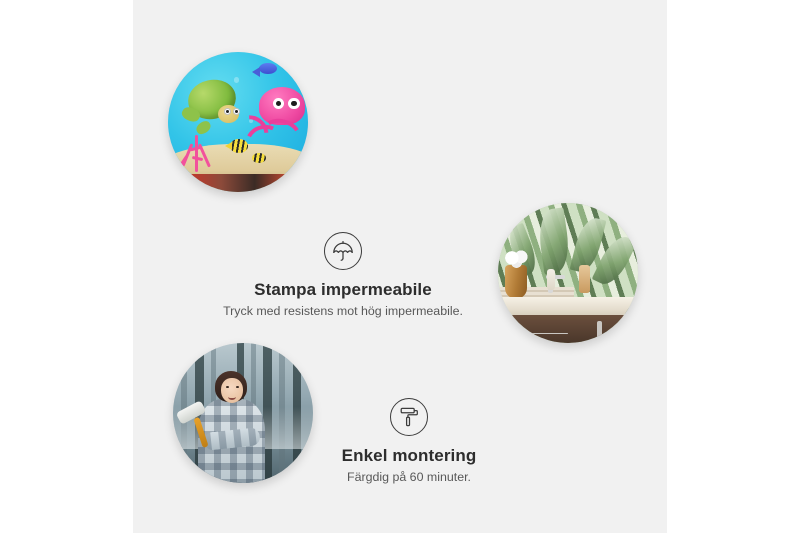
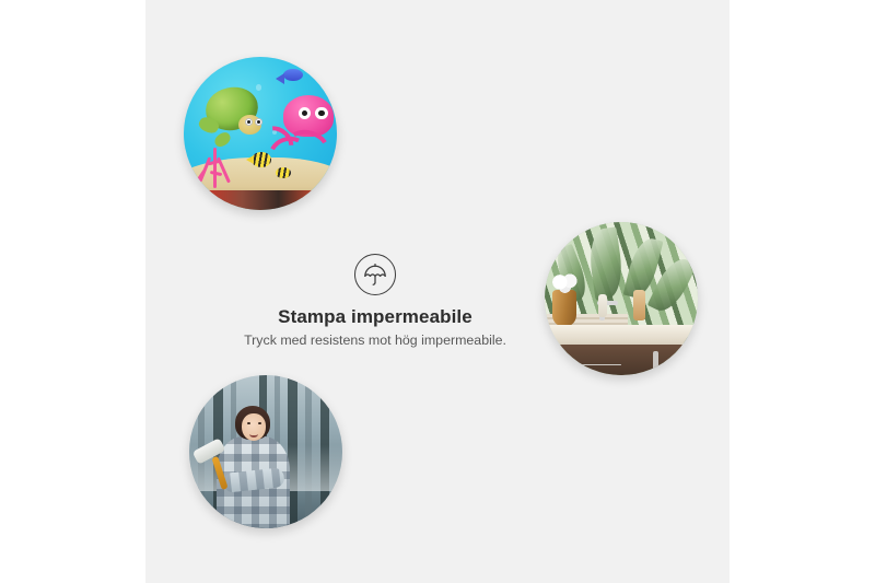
  Stampa impermeabile
  Tryck med resistens mot hög impermeabile.
- Enkel montering
- Färgdig på 60 minuter.
